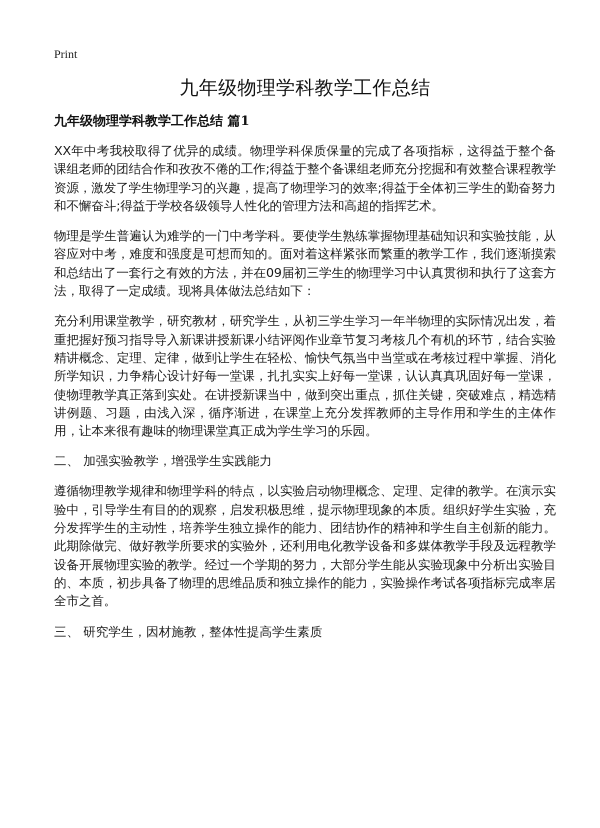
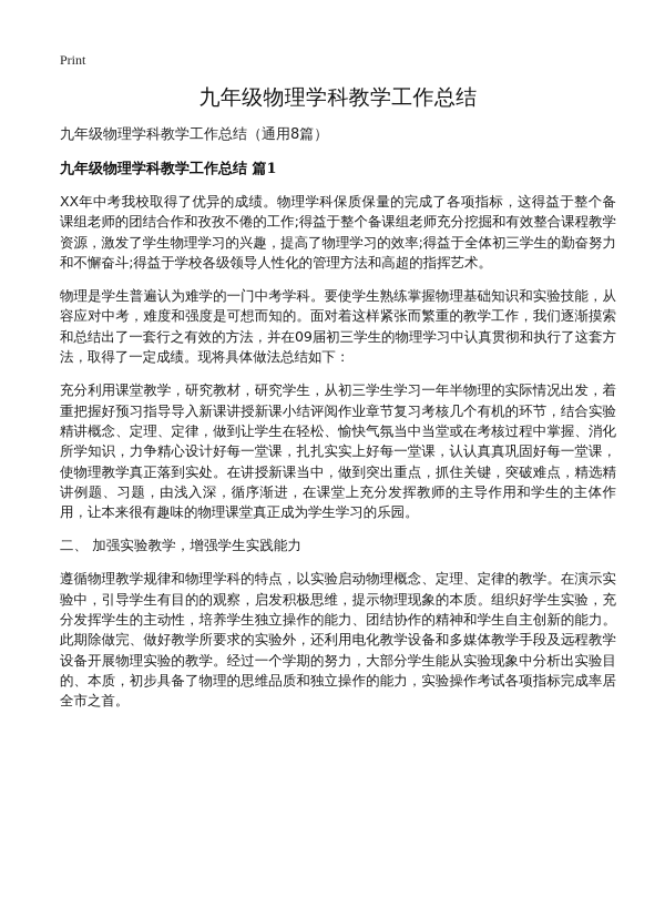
  Print
  九年级物理学科教学工作总结
+ 九年级物理学科教学工作总结（通用8篇）
  九年级物理学科教学工作总结 篇1
  XX年中考我校取得了优异的成绩。物理学科保质保量的完成了各项指标，这得益于整个备课组老师的团结合作和孜孜不倦的工作;得益于整个备课组老师充分挖掘和有效整合课程教学资源，激发了学生物理学习的兴趣，提高了物理学习的效率;得益于全体初三学生的勤奋努力和不懈奋斗;得益于学校各级领导人性化的管理方法和高超的指挥艺术。
  物理是学生普遍认为难学的一门中考学科。要使学生熟练掌握物理基础知识和实验技能，从容应对中考，难度和强度是可想而知的。面对着这样紧张而繁重的教学工作，我们逐渐摸索和总结出了一套行之有效的方法，并在09届初三学生的物理学习中认真贯彻和执行了这套方法，取得了一定成绩。现将具体做法总结如下：
  充分利用课堂教学，研究教材，研究学生，从初三学生学习一年半物理的实际情况出发，着重把握好预习指导导入新课讲授新课小结评阅作业章节复习考核几个有机的环节，结合实验精讲概念、定理、定律，做到让学生在轻松、愉快气氛当中当堂或在考核过程中掌握、消化所学知识，力争精心设计好每一堂课，扎扎实实上好每一堂课，认认真真巩固好每一堂课，使物理教学真正落到实处。在讲授新课当中，做到突出重点，抓住关键，突破难点，精选精讲例题、习题，由浅入深，循序渐进，在课堂上充分发挥教师的主导作用和学生的主体作用，让本来很有趣味的物理课堂真正成为学生学习的乐园。
  二、 加强实验教学，增强学生实践能力
  遵循物理教学规律和物理学科的特点，以实验启动物理概念、定理、定律的教学。在演示实验中，引导学生有目的的观察，启发积极思维，提示物理现象的本质。组织好学生实验，充分发挥学生的主动性，培养学生独立操作的能力、团结协作的精神和学生自主创新的能力。此期除做完、做好教学所要求的实验外，还利用电化教学设备和多媒体教学手段及远程教学设备开展物理实验的教学。经过一个学期的努力，大部分学生能从实验现象中分析出实验目的、本质，初步具备了物理的思维品质和独立操作的能力，实验操作考试各项指标完成率居全市之首。
- 三、 研究学生，因材施教，整体性提高学生素质
